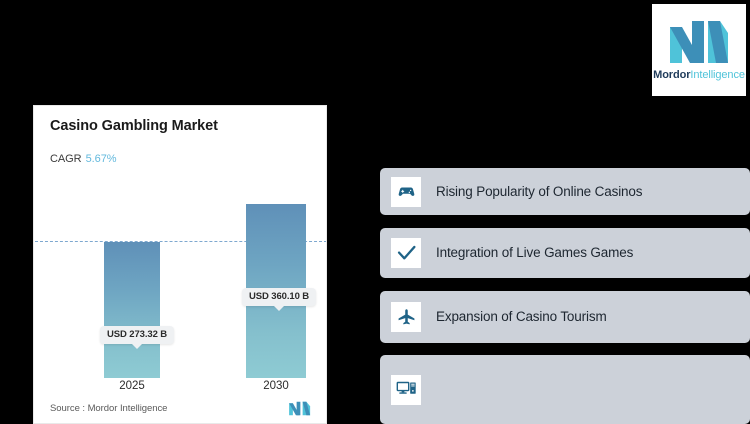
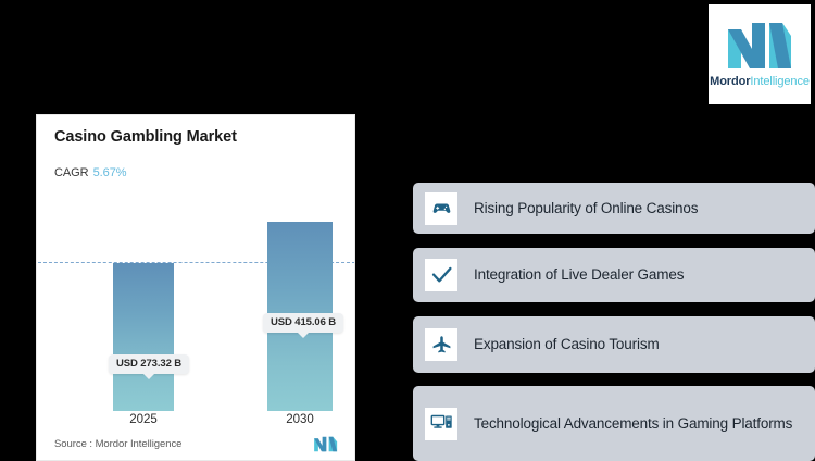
  MordorIntelligence
  Casino Gambling Market
  CAGR 5.67%
  USD 273.32 B
- USD 360.10 B
+ USD 415.06 B
  2025
  2030
  Source : Mordor Intelligence
  Rising Popularity of Online Casinos
- Integration of Live Games Games
+ Integration of Live Dealer Games
  Expansion of Casino Tourism
+ Technological Advancements in Gaming Platforms
